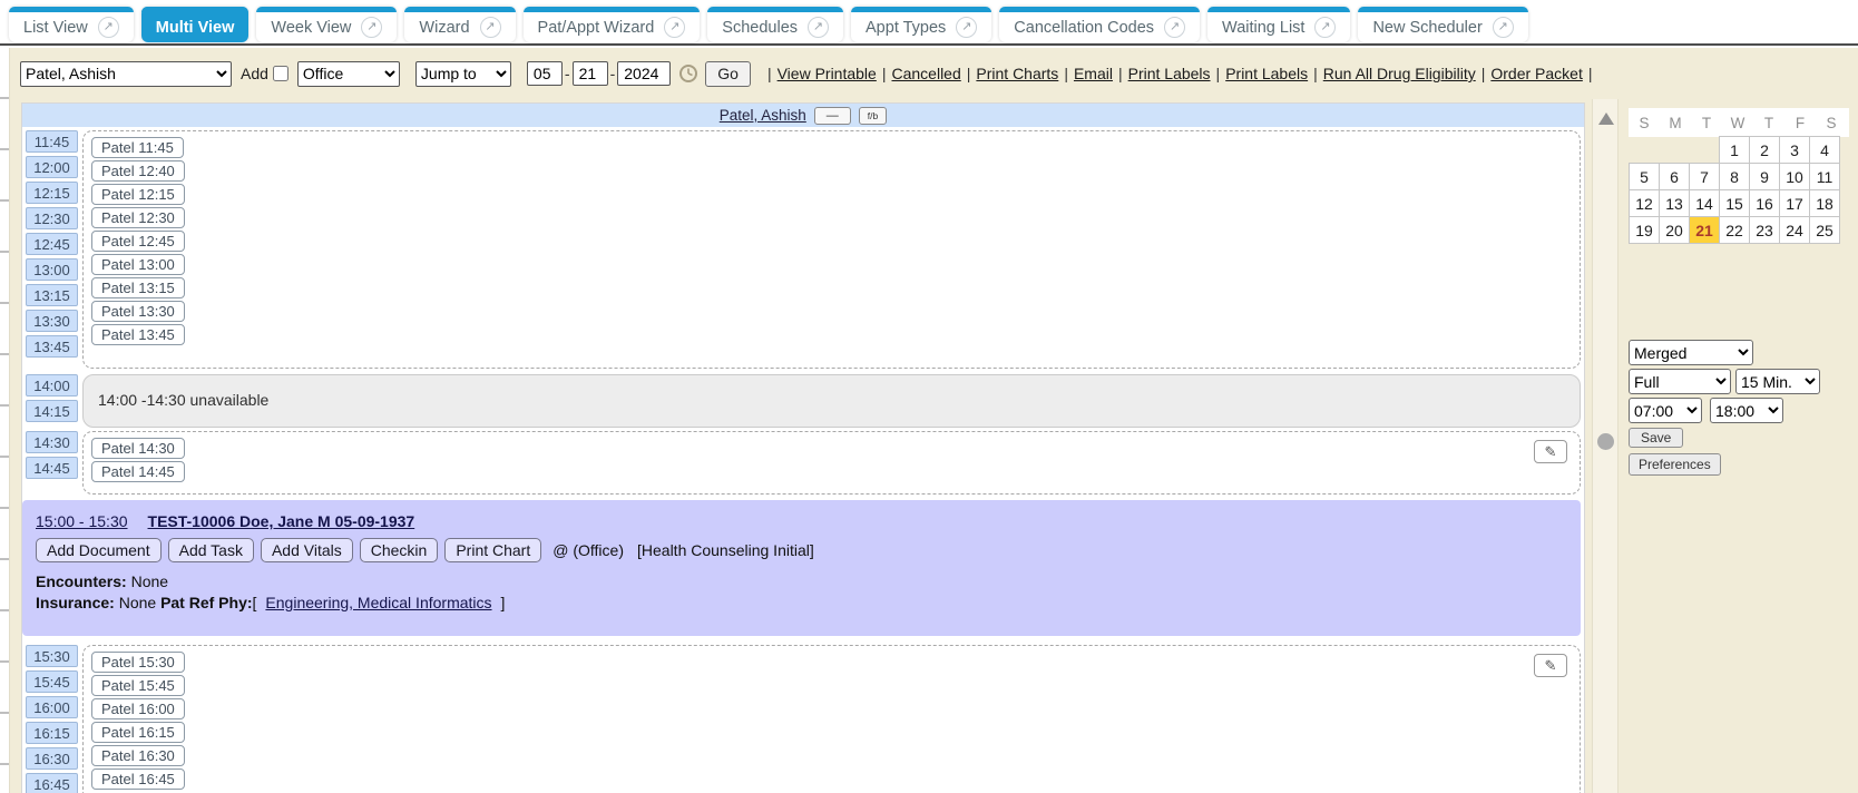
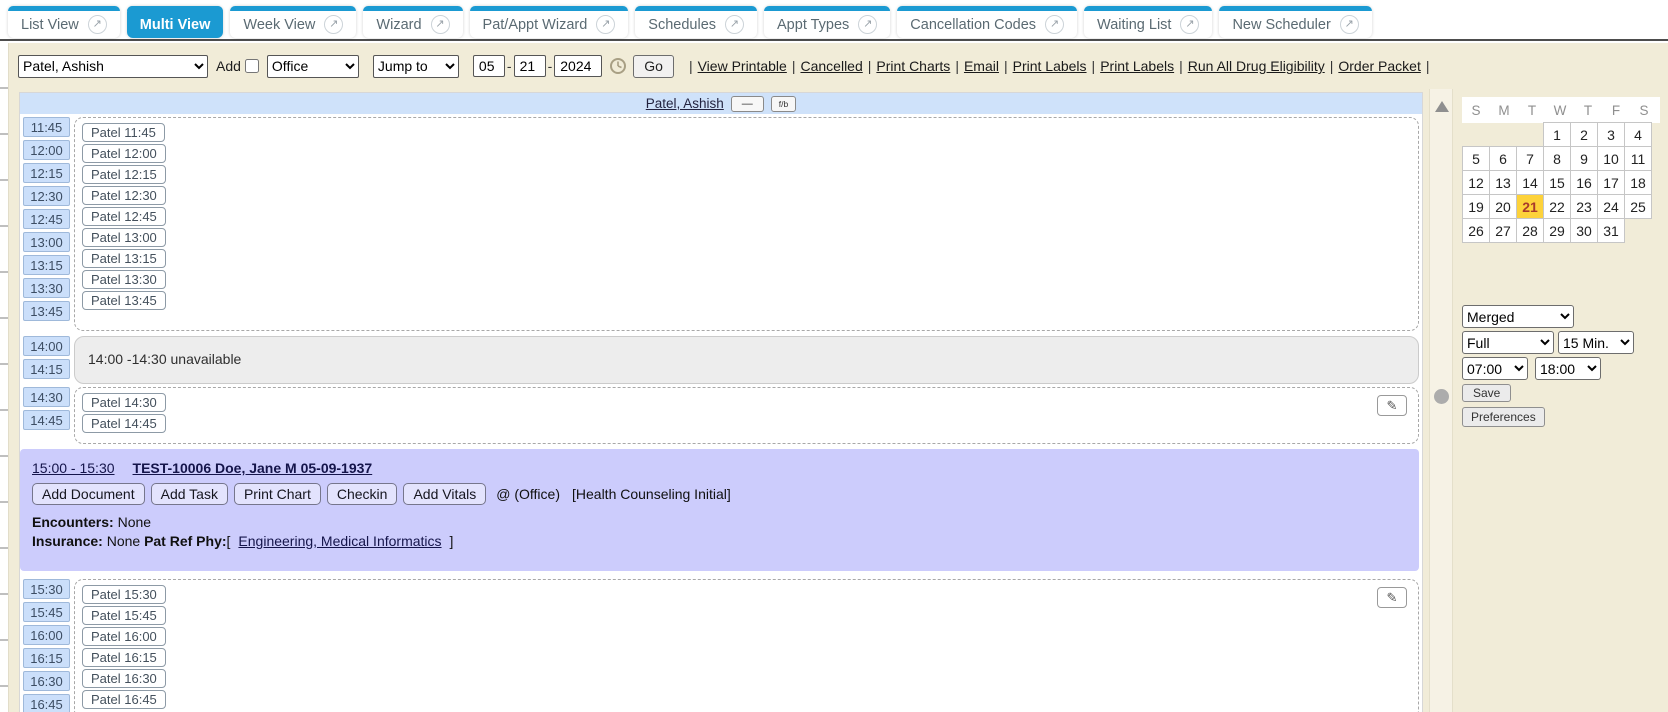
  List View
  ↗
  Multi View
  Week View
  ↗
  Wizard
  ↗
  Pat/Appt Wizard
  ↗
  Schedules
  ↗
  Appt Types
  ↗
  Cancellation Codes
  ↗
  Waiting List
  ↗
  New Scheduler
  ↗
  Patel, Ashish
  Add
  Office
  Jump to
  05
  -
  21
  -
  2024
  Go
  |
  View Printable
  |
  Cancelled
  |
  Print Charts
  |
  Email
  |
  Print Labels
  |
  Print Labels
  |
  Run All Drug Eligibility
  |
  Order Packet
  |
  Patel, Ashish
  —
  f/b
  11:45
  12:00
  12:15
  12:30
  12:45
  13:00
  13:15
  13:30
  13:45
  Patel 11:45
- Patel 12:40
+ Patel 12:00
  Patel 12:15
  Patel 12:30
  Patel 12:45
  Patel 13:00
  Patel 13:15
  Patel 13:30
  Patel 13:45
  14:00
  14:15
  14:00 -14:30 unavailable
  14:30
  14:45
  Patel 14:30
  Patel 14:45
  ✎
  15:00 - 15:30
  TEST-10006 Doe, Jane M 05-09-1937
  Add Document
  Add Task
- Add Vitals
+ Print Chart
  Checkin
- Print Chart
+ Add Vitals
  @ (Office)
  [Health Counseling Initial]
  Encounters: None
  Insurance: None Pat Ref Phy:[ Engineering, Medical Informatics ]
  15:30
  15:45
  16:00
  16:15
  16:30
  16:45
  Patel 15:30
  Patel 15:45
  Patel 16:00
  Patel 16:15
  Patel 16:30
  Patel 16:45
  ✎
  S
  M
  T
  W
  T
  F
  S
  1
  2
  3
  4
  5
  6
  7
  8
  9
  10
  11
  12
  13
  14
  15
  16
  17
  18
  19
  20
  21
  22
  23
  24
  25
+ 26
+ 27
+ 28
+ 29
+ 30
+ 31
  Merged
  Full 15 Min.
  07:00 18:00
  Save
  Preferences
